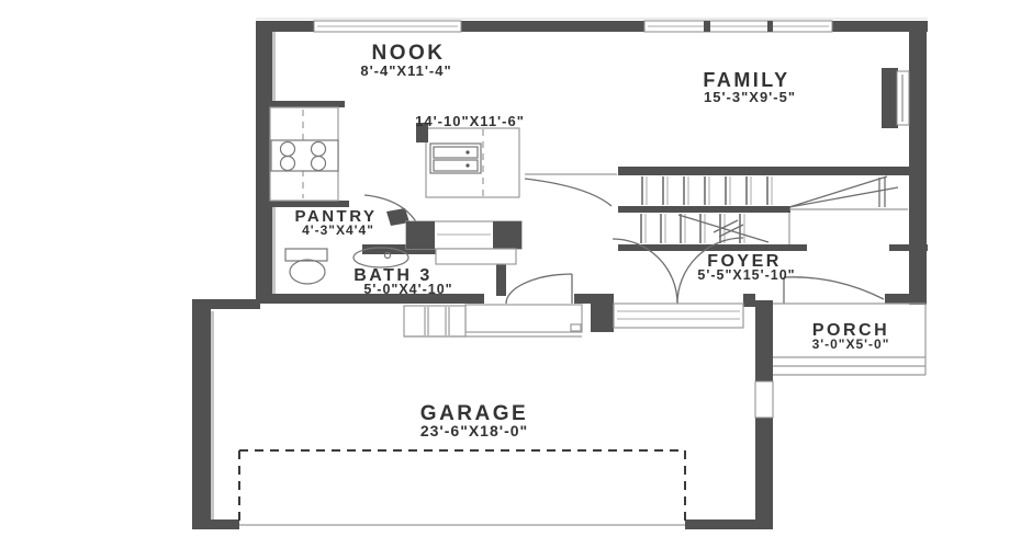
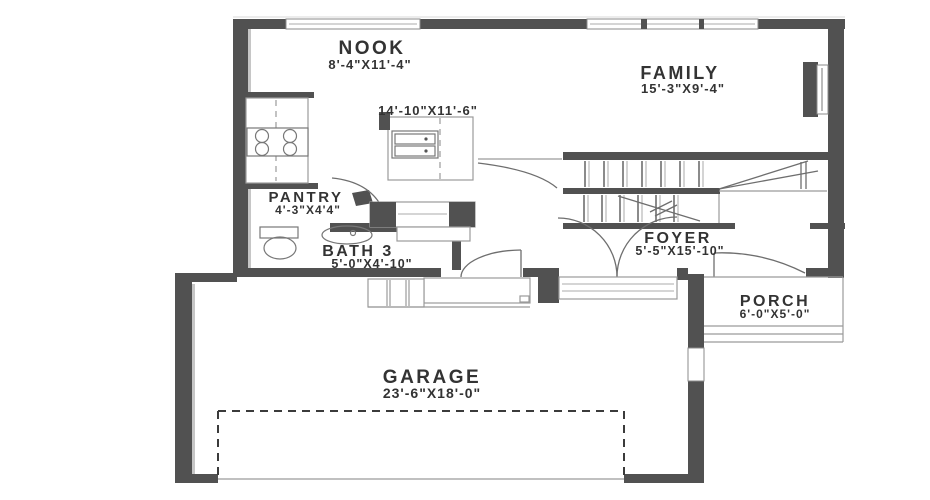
  NOOK
  8'-4"X11'-4"
  14'-10"X11'-6"
  FAMILY
- 15'-3"X9'-5"
+ 15'-3"X9'-4"
  PANTRY
  4'-3"X4'4"
  BATH 3
  5'-0"X4'-10"
  FOYER
  5'-5"X15'-10"
  PORCH
- 3'-0"X5'-0"
+ 6'-0"X5'-0"
  GARAGE
  23'-6"X18'-0"
